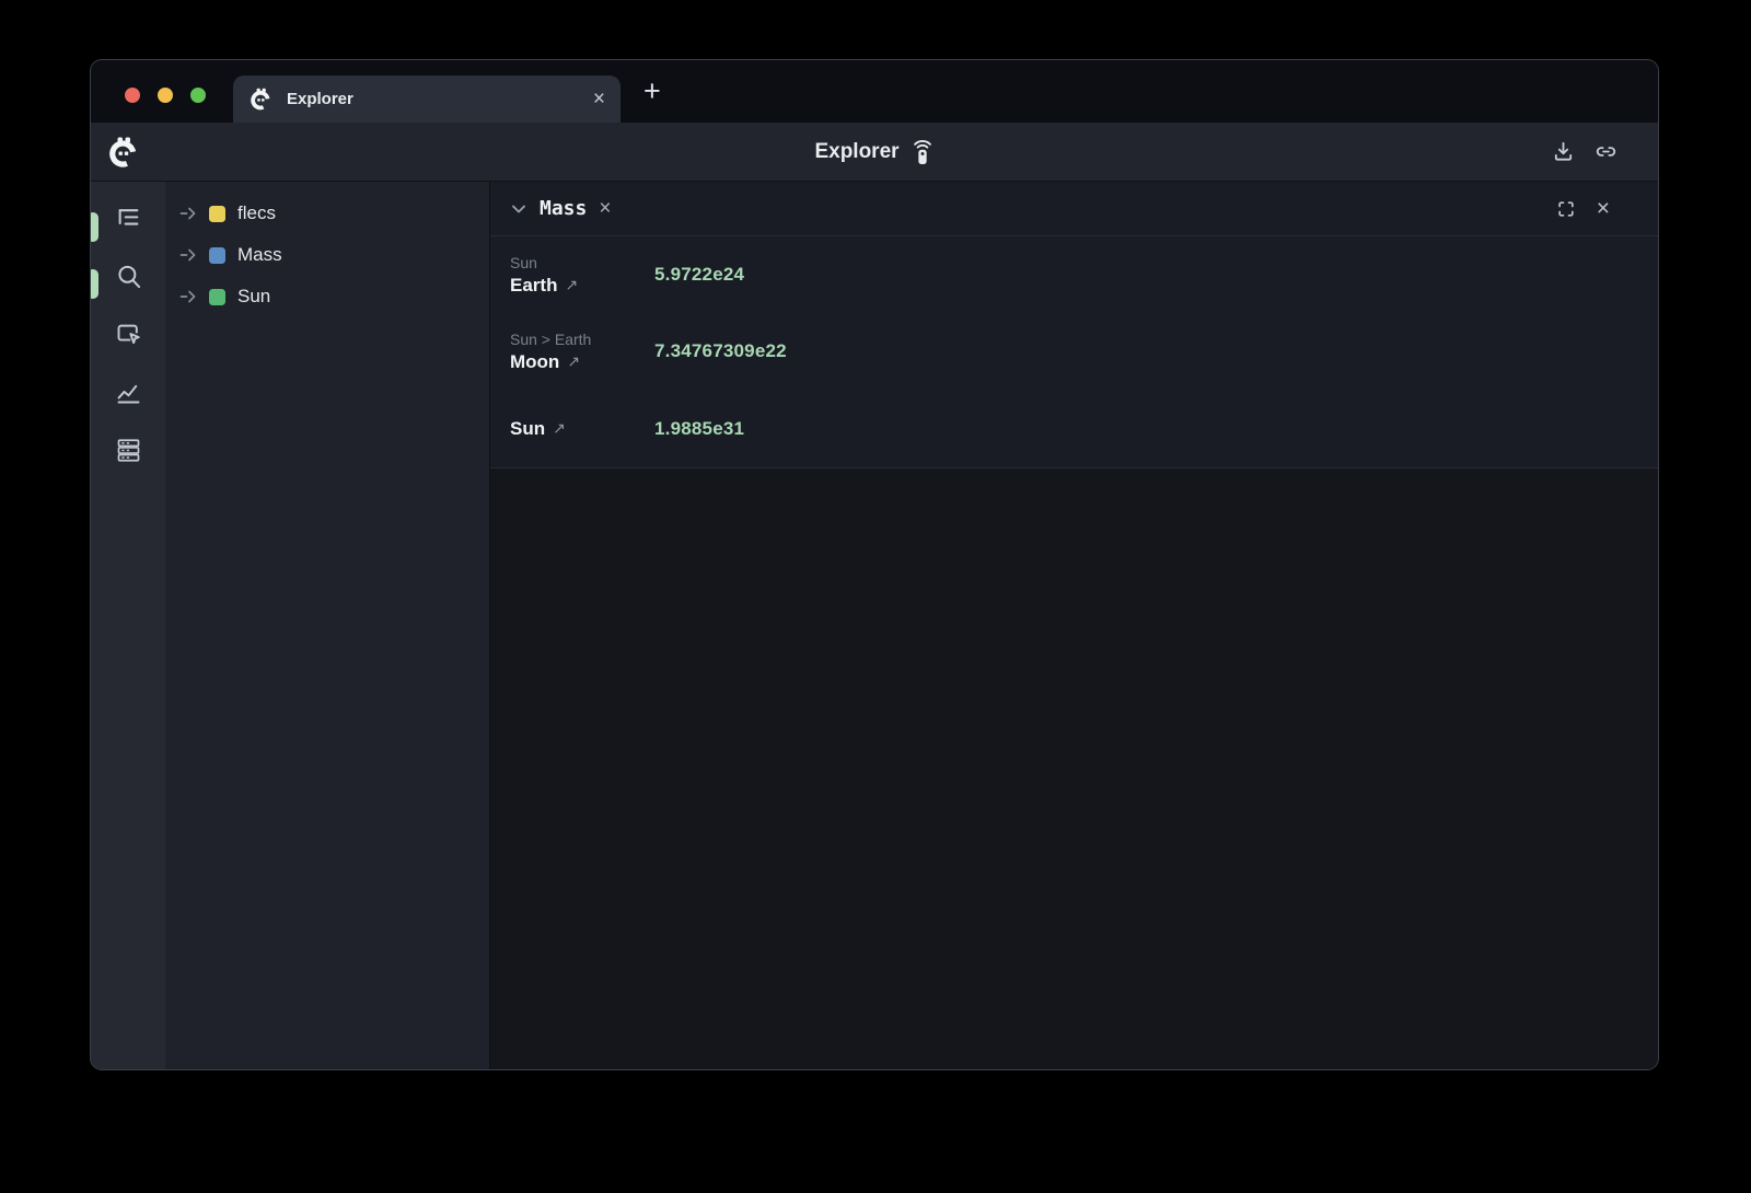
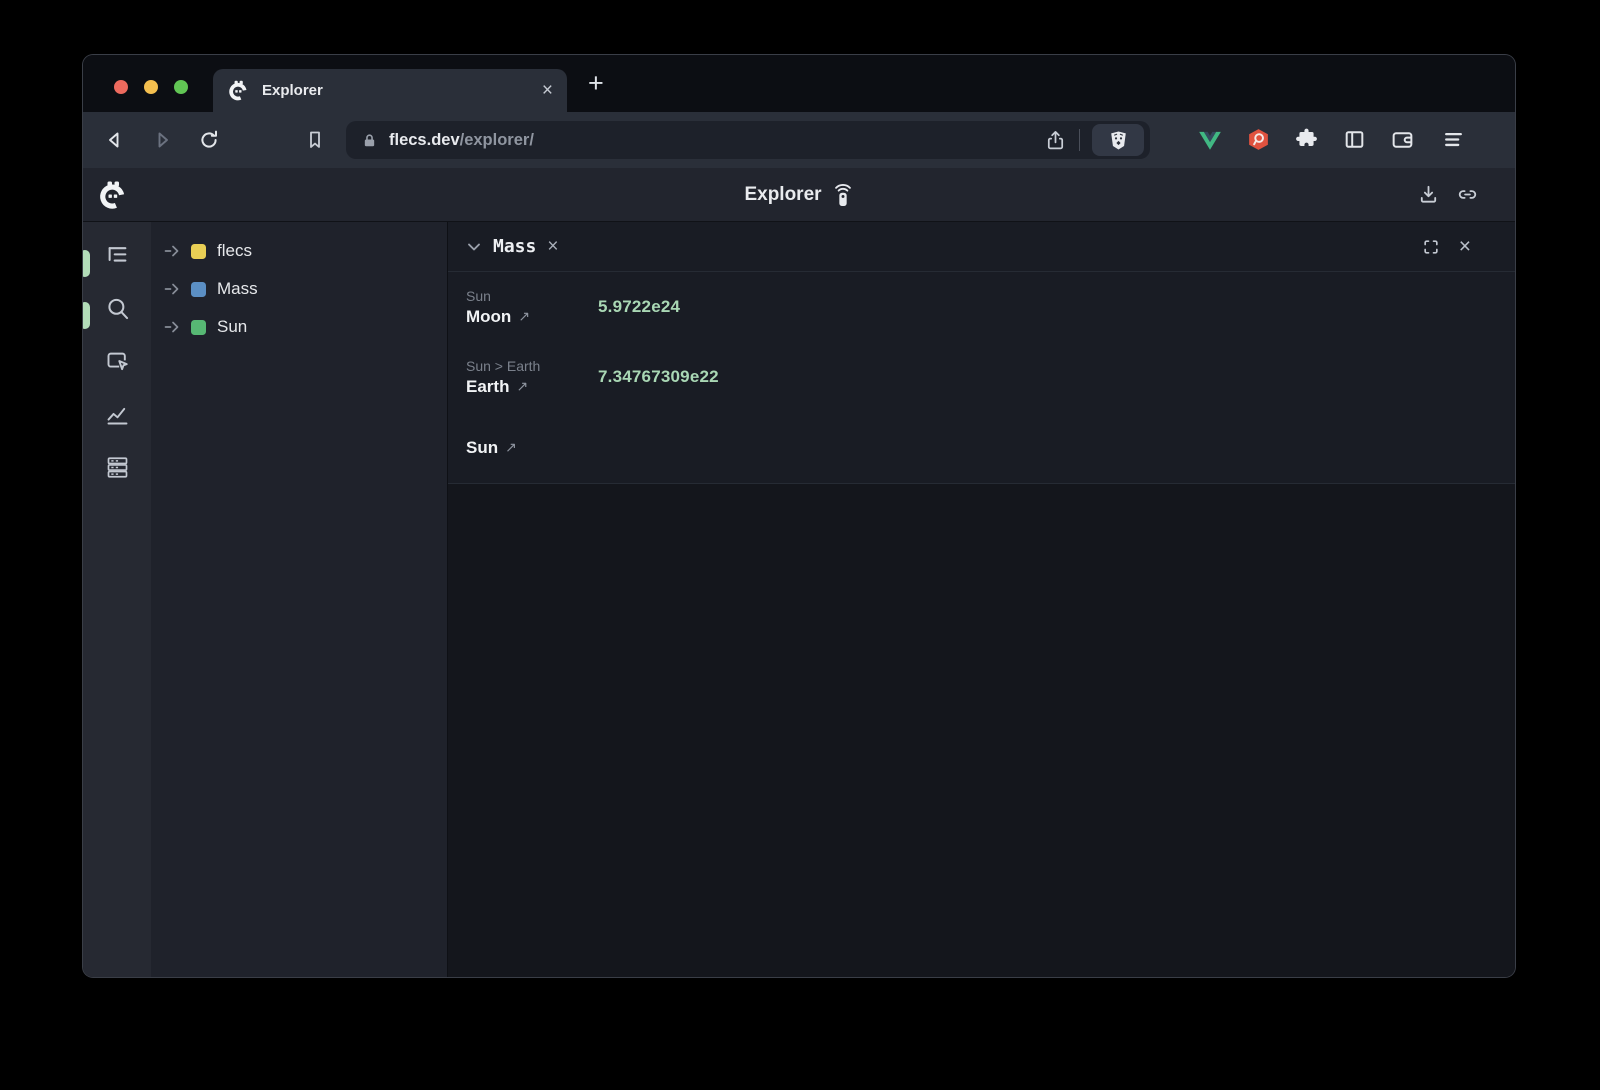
  Explorer
  ×
  +
+ flecs.dev
+ /explorer/
  Explorer
  flecs
  Mass
  Sun
  Mass
  ×
  ×
  Sun
- Earth
+ Moon
  ↗
  5.9722e24
  Sun > Earth
- Moon
+ Earth
  ↗
  7.34767309e22
  Sun
  ↗
- 1.9885e31
